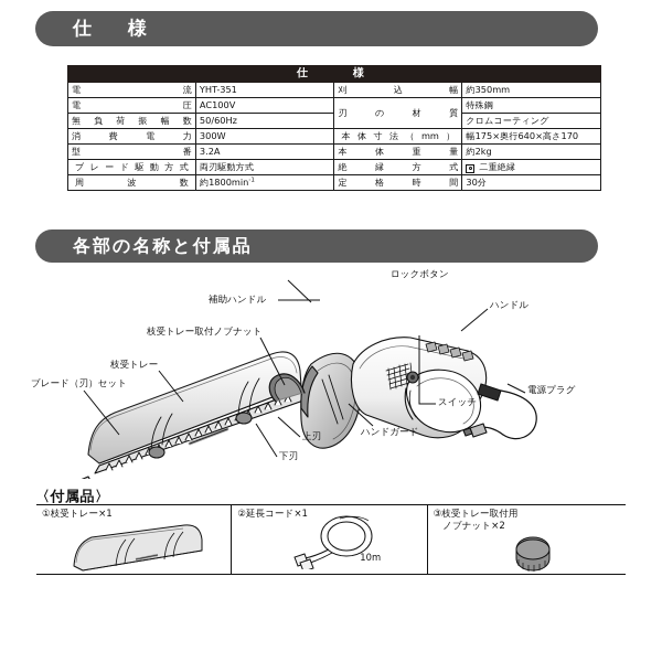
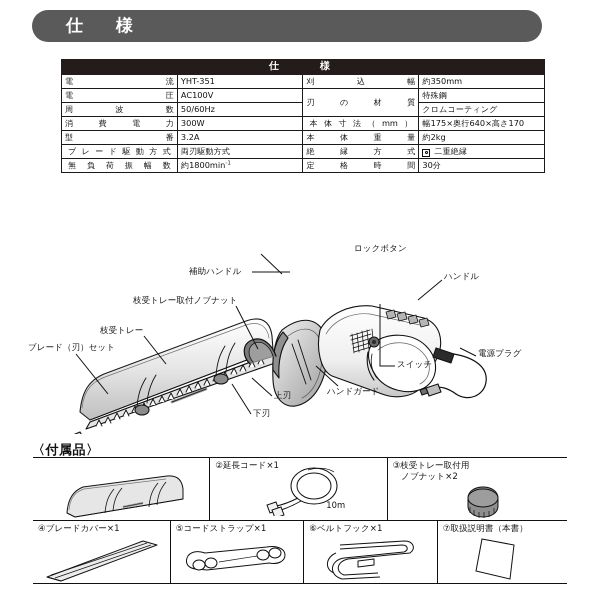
  仕 様
  仕 様
  電流	YHT-351	刈込幅	約350mm
  電圧	AC100V	刃の材質	特殊鋼
- 無負荷振幅数	50/60Hz	クロムコーティング
+ 周波数	50/60Hz	クロムコーティング
  消費電力	300W	本体寸法（mm）	幅175×奥行640×高さ170
  型番	3.2A	本体重量	約2kg
  ブレード駆動方式	両刃駆動方式	絶縁方式	二重絶縁
- 周波数	約1800min	定格時間	30分
+ 無負荷振幅数	約1800min	定格時間	30分
- 各部の名称と付属品
  ロックボタン
  ハンドル
  補助ハンドル
  枝受トレー取付ノブナット
  枝受トレー
  ブレード（刃）セット
  上刃
  下刃
  ハンドガード
  スイッチ
  電源プラグ
  〈付属品〉
- ①枝受トレー×1
  ②延長コード×1
  10m
  ③枝受トレー取付用
  ノブナット×2
+ ④ブレードカバー×1
+ ⑤コードストラップ×1
+ ⑥ベルトフック×1
+ ⑦取扱説明書（本書）
